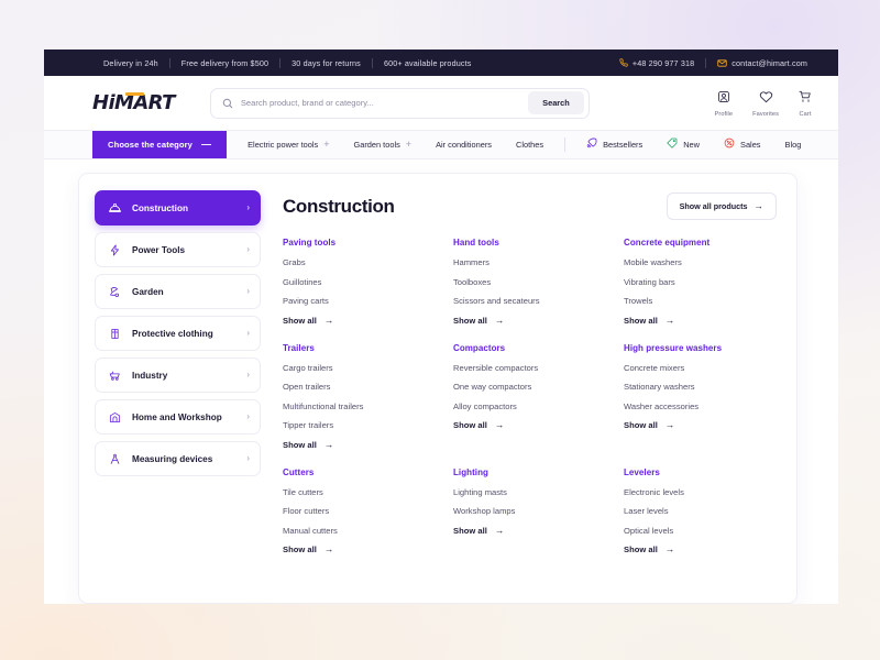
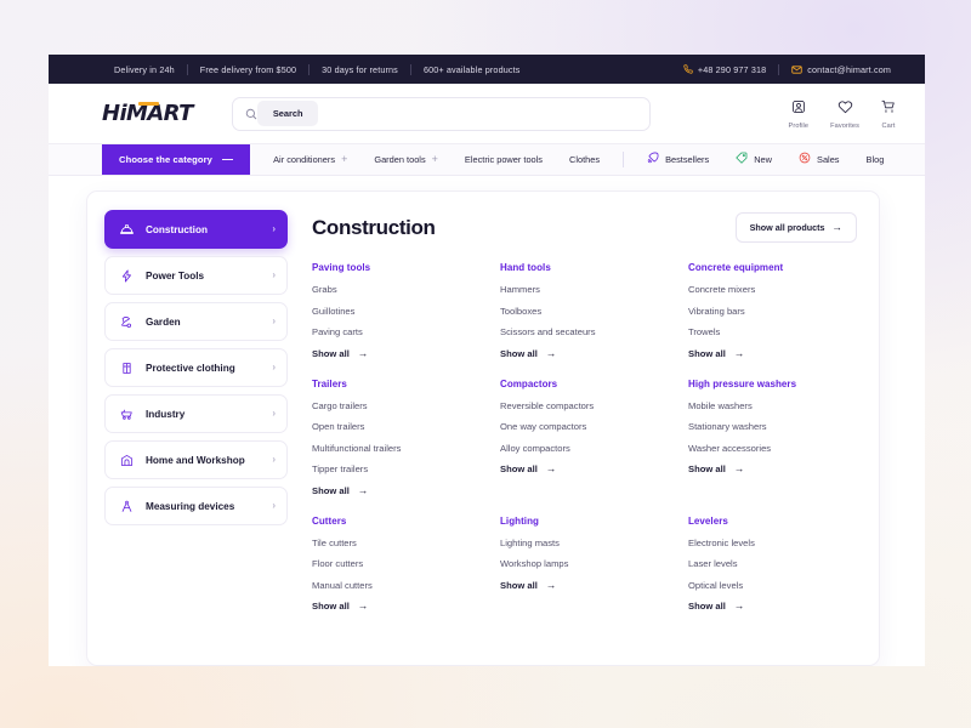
  Delivery in 24h
  Free delivery from $500
  30 days for returns
  600+ available products
  +48 290 977 318
  contact@himart.com
  HiMART
- Search product, brand or category...
  Search
  Choose the category
  —
- Electric power tools
+ Air conditioners
  +
  Garden tools
  +
- Air conditioners
+ Electric power tools
  Clothes
  Bestsellers
  New
  Sales
  Blog
  Construction
  ›
  Power Tools
  ›
  Garden
  ›
  Protective clothing
  ›
  Industry
  ›
  Home and Workshop
  ›
  Measuring devices
  ›
  Construction
  Show all products
  →
  Paving tools
  Grabs
  Guillotines
  Paving carts
  Show all
  →
  Hand tools
  Hammers
  Toolboxes
  Scissors and secateurs
  Show all
  →
  Concrete equipment
- Mobile washers
+ Concrete mixers
  Vibrating bars
  Trowels
  Show all
  →
  Trailers
  Cargo trailers
  Open trailers
  Multifunctional trailers
  Tipper trailers
  Show all
  →
  Compactors
  Reversible compactors
  One way compactors
  Alloy compactors
  Show all
  →
  High pressure washers
- Concrete mixers
+ Mobile washers
  Stationary washers
  Washer accessories
  Show all
  →
  Cutters
  Tile cutters
  Floor cutters
  Manual cutters
  Show all
  →
  Lighting
  Lighting masts
  Workshop lamps
  Show all
  →
  Levelers
  Electronic levels
  Laser levels
  Optical levels
  Show all
  →
